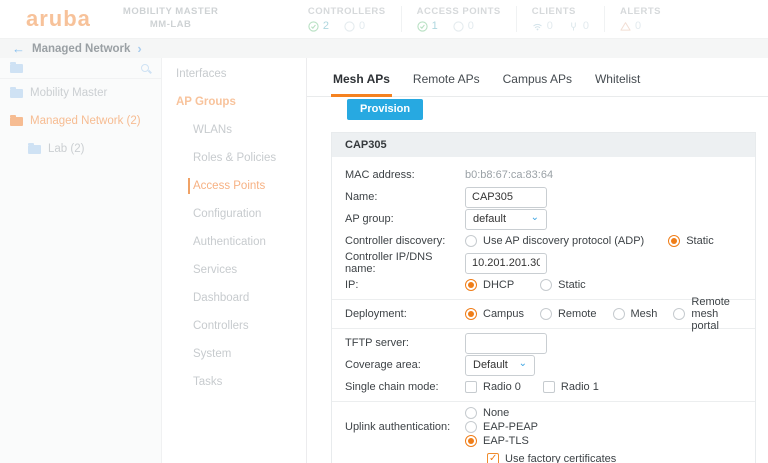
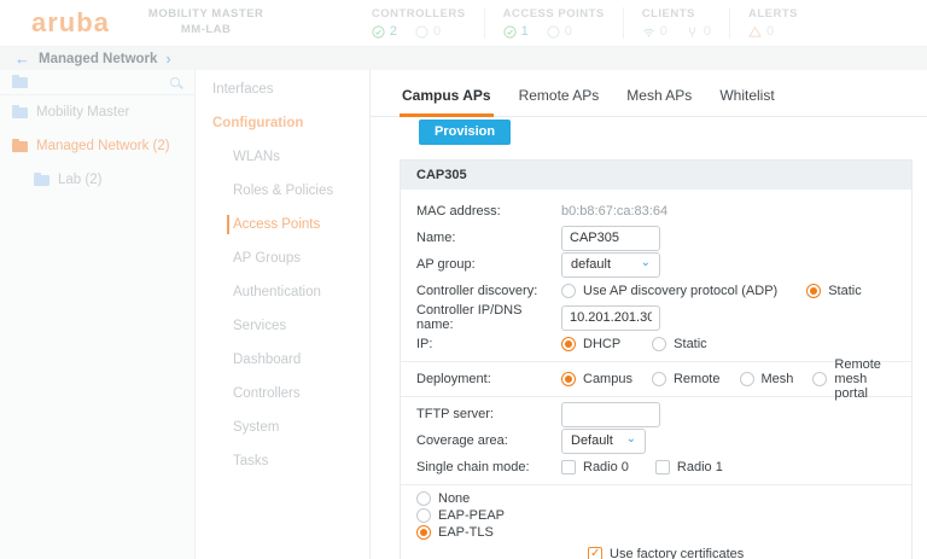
  aruba
  MOBILITY MASTER
  MM-LAB
  CONTROLLERS
  2
  0
  ACCESS POINTS
  1
  0
  CLIENTS
  0
  0
  ALERTS
  0
  ←
  Managed Network
  ›
  Mobility Master
  Managed Network (2)
  Lab (2)
  Interfaces
- AP Groups
+ Configuration
  WLANs
  Roles & Policies
  Access Points
- Configuration
+ AP Groups
  Authentication
  Services
  Dashboard
  Controllers
  System
  Tasks
- Mesh APs
+ Campus APs
  Remote APs
- Campus APs
+ Mesh APs
  Whitelist
  Provision
  CAP305
  MAC address:
  b0:b8:67:ca:83:64
  Name:
  CAP305
  AP group:
  default
  ⌄
  Controller discovery:
  Use AP discovery protocol (ADP)
  Static
  Controller IP/DNS name:
  10.201.201.30
  IP:
  DHCP
  Static
  Deployment:
  Campus
  Remote
  Mesh
  Remote mesh portal
  TFTP server:
  Coverage area:
  Default
  ⌄
  Single chain mode:
  Radio 0
  Radio 1
- Uplink authentication:
  None
  EAP-PEAP
  EAP-TLS
  Use factory certificates
